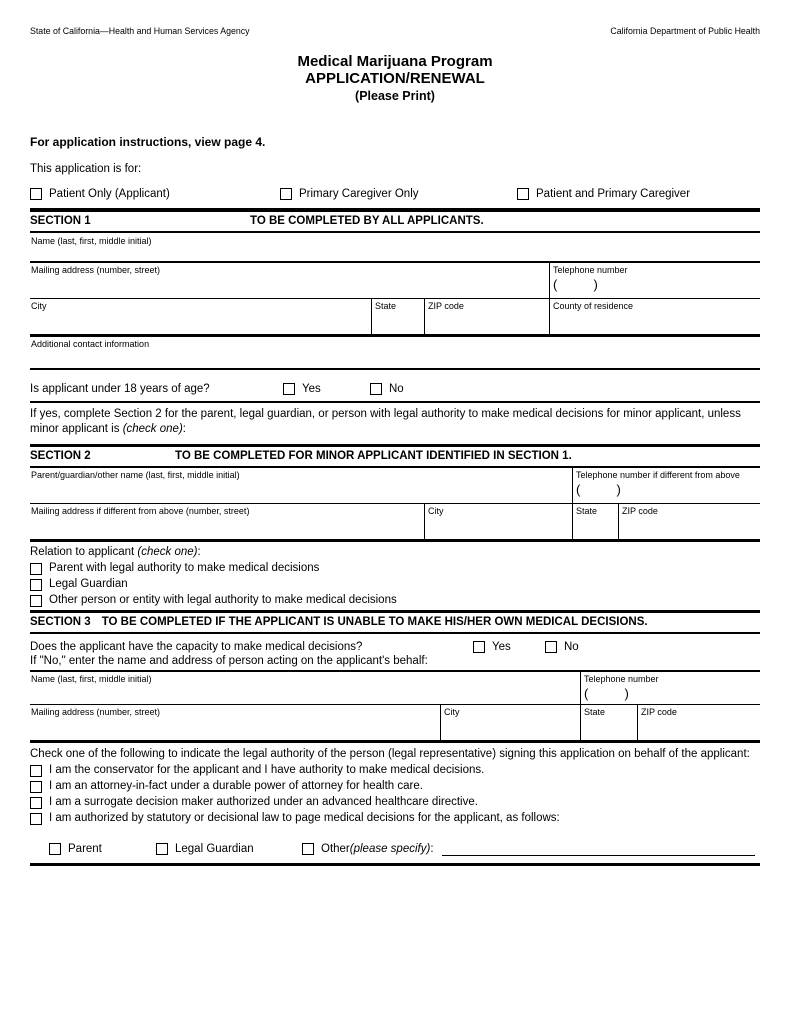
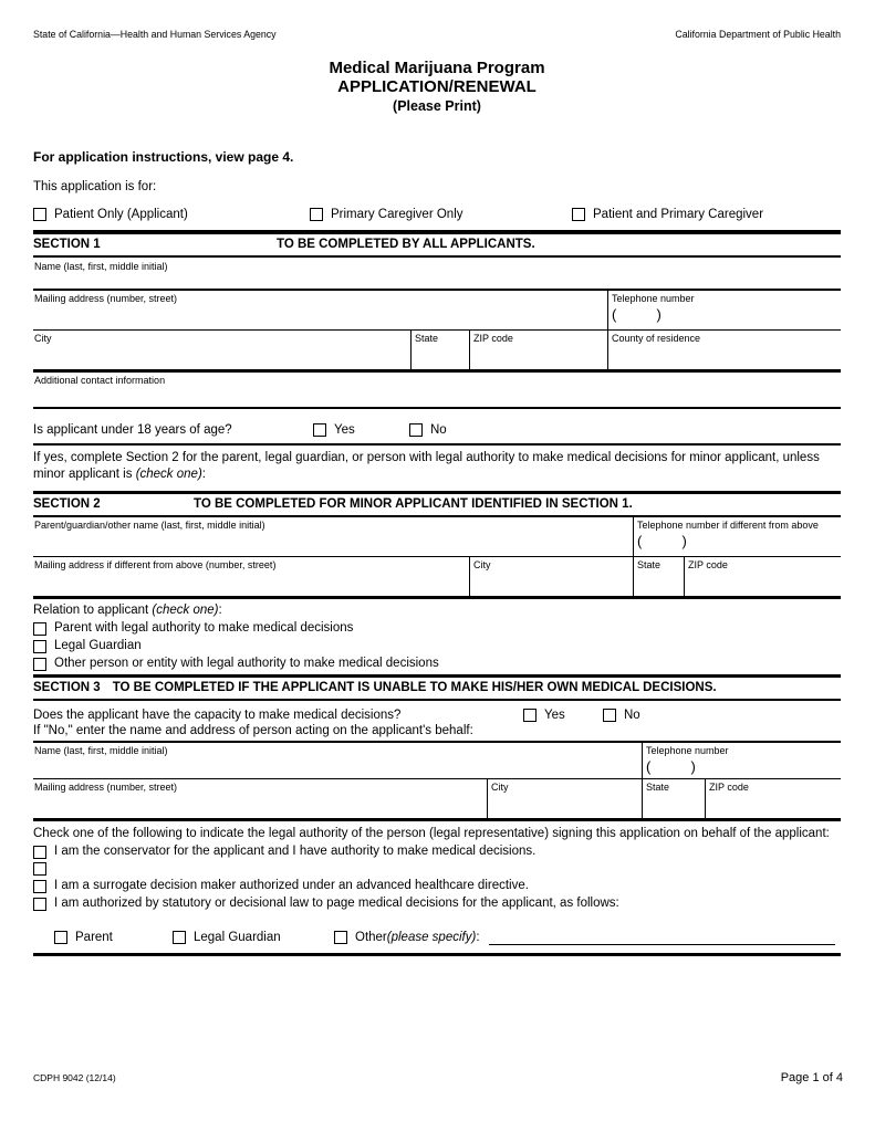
  State of California—Health and Human Services Agency
  California Department of Public Health
  Medical Marijuana Program
  APPLICATION/RENEWAL
  (Please Print)
  For application instructions, view page 4.
  This application is for:
  Patient Only (Applicant)
  Primary Caregiver Only
  Patient and Primary Caregiver
  SECTION 1
  TO BE COMPLETED BY ALL APPLICANTS.
  Name (last, first, middle initial)
  Mailing address (number, street)
  Telephone number
  ( )
  City
  State
  ZIP code
  County of residence
  Additional contact information
  Is applicant under 18 years of age?
  Yes
  No
  If yes, complete Section 2 for the parent, legal guardian, or person with legal authority to make medical decisions for minor applicant, unless minor applicant is (check one):
  SECTION 2
  TO BE COMPLETED FOR MINOR APPLICANT IDENTIFIED IN SECTION 1.
  Parent/guardian/other name (last, first, middle initial)
  Telephone number if different from above
  ( )
  Mailing address if different from above (number, street)
  City
  State
  ZIP code
  Relation to applicant (check one):
  Parent with legal authority to make medical decisions
  Legal Guardian
  Other person or entity with legal authority to make medical decisions
  SECTION 3
  TO BE COMPLETED IF THE APPLICANT IS UNABLE TO MAKE HIS/HER OWN MEDICAL DECISIONS.
  Does the applicant have the capacity to make medical decisions?
  Yes
  No
  If "No," enter the name and address of person acting on the applicant's behalf:
  Name (last, first, middle initial)
  Telephone number
  ( )
  Mailing address (number, street)
  City
  State
  ZIP code
  Check one of the following to indicate the legal authority of the person (legal representative) signing this application on behalf of the applicant:
  I am the conservator for the applicant and I have authority to make medical decisions.
- I am an attorney-in-fact under a durable power of attorney for health care.
  I am a surrogate decision maker authorized under an advanced healthcare directive.
  I am authorized by statutory or decisional law to page medical decisions for the applicant, as follows:
  Parent
  Legal Guardian
  Other
  (please specify)
  :
+ CDPH 9042 (12/14)
+ Page 1 of 4
